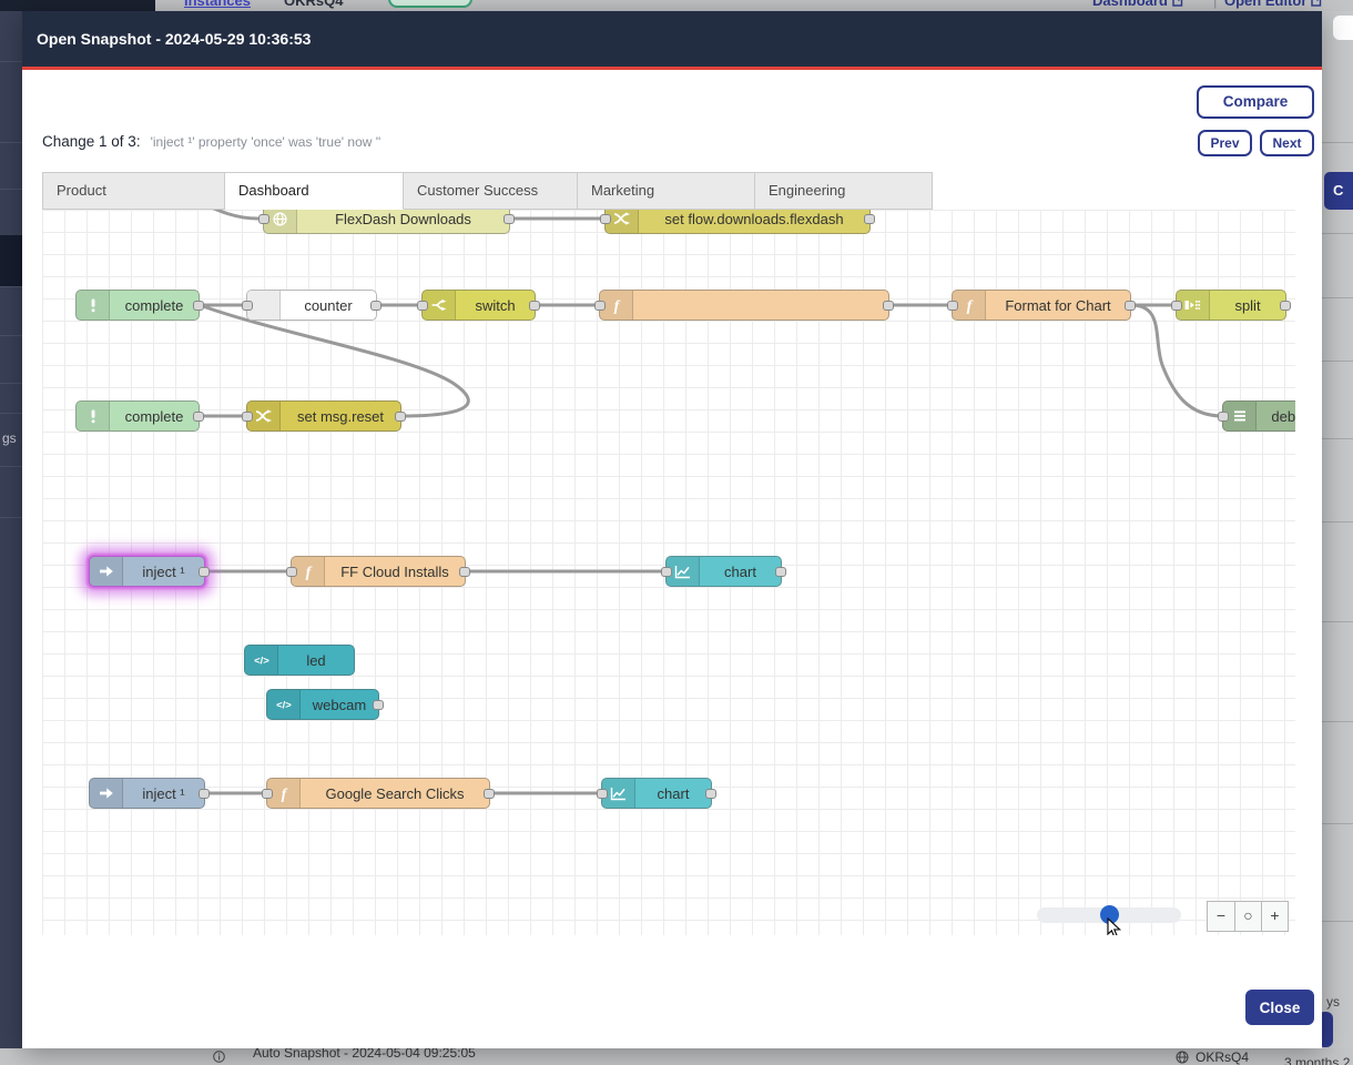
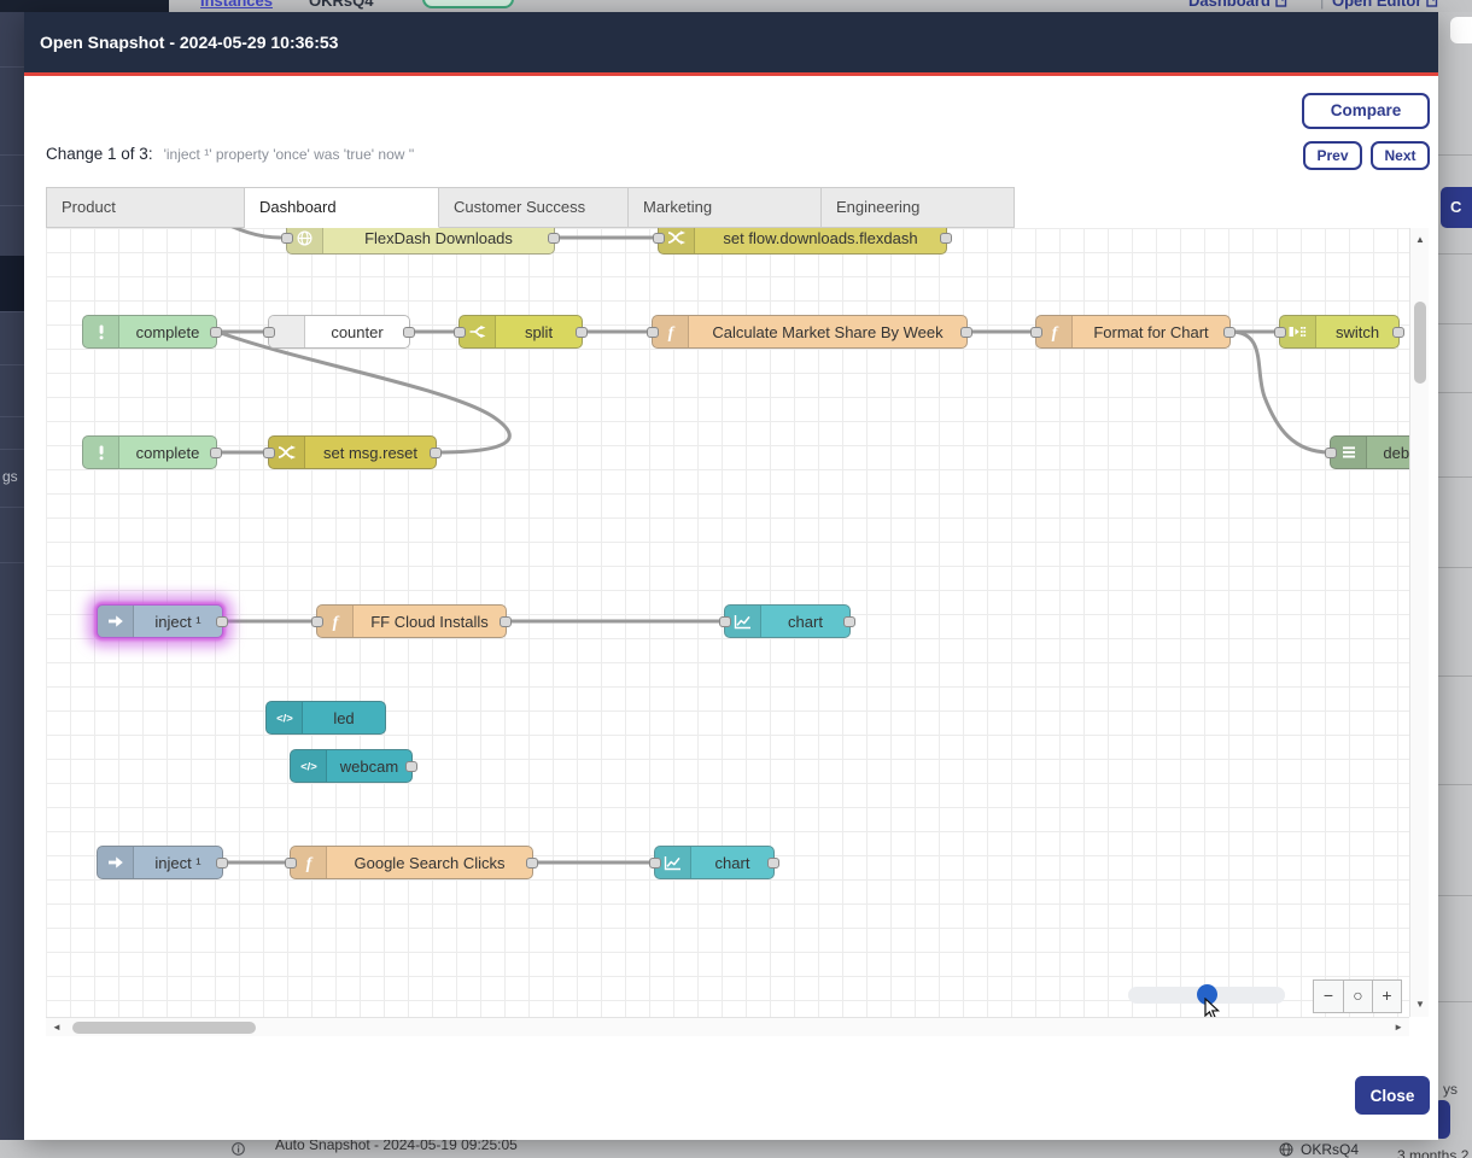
  Instances
  OKRsQ4
  Dashboard
  |
  Open Editor
  gs
  C
  ys
- Auto Snapshot - 2024-05-04 09:25:05
+ Auto Snapshot - 2024-05-19 09:25:05
  OKRsQ4
  Open Snapshot - 2024-05-29 10:36:53
  Compare
  Change 1 of 3:
  'inject ¹' property 'once' was 'true' now ''
  Prev
  Next
  Product
  Dashboard
  Customer Success
  Marketing
  Engineering
  FlexDash Downloads
  set flow.downloads.flexdash
  complete
  counter
- switch
+ split
  f
+ Calculate Market Share By Week
  f
  Format for Chart
- split
+ switch
  complete
  set msg.reset
  inject ¹
  f
  FF Cloud Installs
  chart
  </>
  led
  </>
  webcam
  inject ¹
  f
  Google Search Clicks
  chart
  −
  ○
  +
+ ▲
+ ▼
+ ◄
+ ►
  Close
